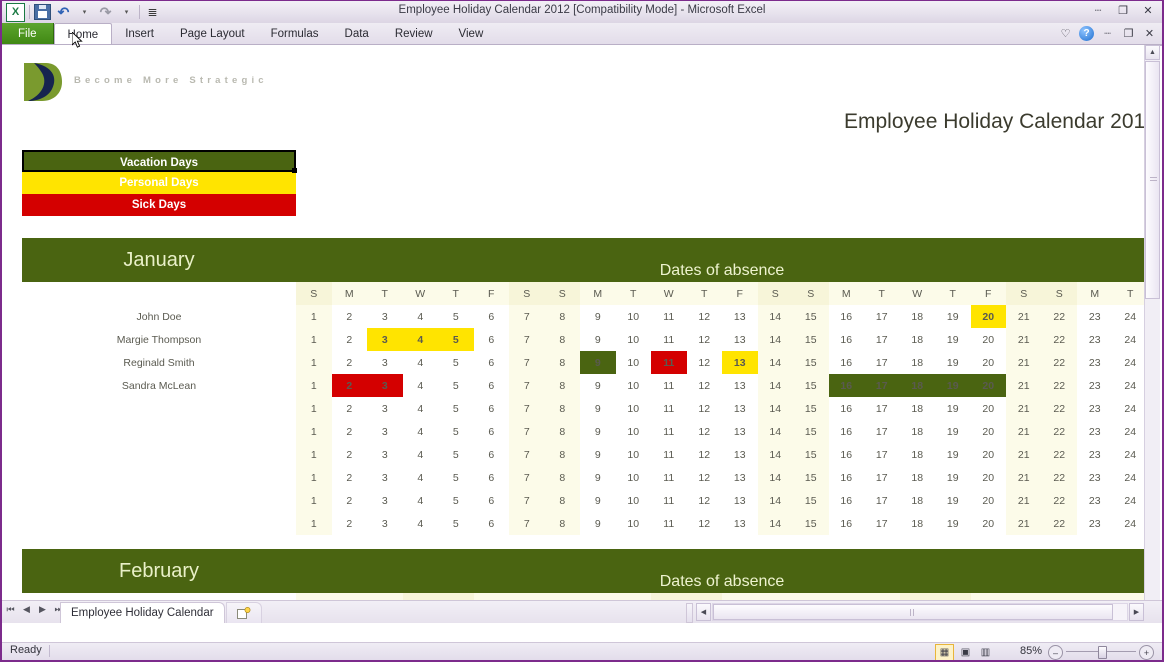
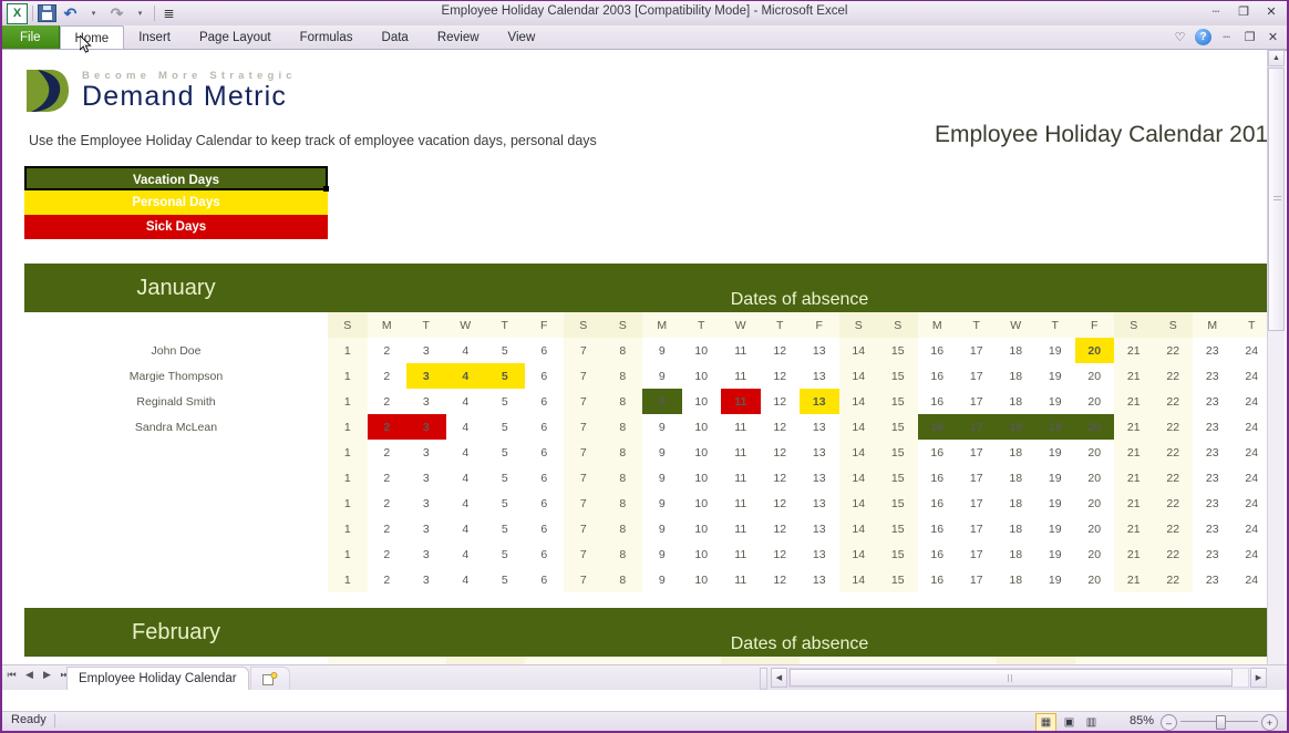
  X
  ↶
  ↷
  ≣
- Employee Holiday Calendar 2012 [Compatibility Mode] - Microsoft Excel
+ Employee Holiday Calendar 2003 [Compatibility Mode] - Microsoft Excel
  ┈
  ❐
  ✕
  File
  ome
  Insert
  Page Layout
  Formulas
  Data
  Review
  View
  ♡
  ?
  ┈
  ❐
  ✕
  Become More Strategic
+ Demand Metric
+ Use the Employee Holiday Calendar to keep track of employee vacation days, personal days
  Employee Holiday Calendar 201
  Vacation Days
  Personal Days
  Sick Days
  January
  Dates of absence
  	S	M	T	W	T	F	S	S	M	T	W	T	F	S	S	M	T	W	T	F	S	S	M	T
  John Doe	1	2	3	4	5	6	7	8	9	10	11	12	13	14	15	16	17	18	19	20	21	22	23	24
  Margie Thompson	1	2	3	4	5	6	7	8	9	10	11	12	13	14	15	16	17	18	19	20	21	22	23	24
  Reginald Smith	1	2	3	4	5	6	7	8	9	10	11	12	13	14	15	16	17	18	19	20	21	22	23	24
  Sandra McLean	1	2	3	4	5	6	7	8	9	10	11	12	13	14	15	16	17	18	19	20	21	22	23	24
  	1	2	3	4	5	6	7	8	9	10	11	12	13	14	15	16	17	18	19	20	21	22	23	24
  	1	2	3	4	5	6	7	8	9	10	11	12	13	14	15	16	17	18	19	20	21	22	23	24
  	1	2	3	4	5	6	7	8	9	10	11	12	13	14	15	16	17	18	19	20	21	22	23	24
  	1	2	3	4	5	6	7	8	9	10	11	12	13	14	15	16	17	18	19	20	21	22	23	24
  	1	2	3	4	5	6	7	8	9	10	11	12	13	14	15	16	17	18	19	20	21	22	23	24
  	1	2	3	4	5	6	7	8	9	10	11	12	13	14	15	16	17	18	19	20	21	22	23	24
  February
  Dates of absence
  ⏮
  ◀
  ▶
  ⏭
  Employee Holiday Calendar
  Ready
  ▦
  ▣
  ▥
  85%
  –
  +
